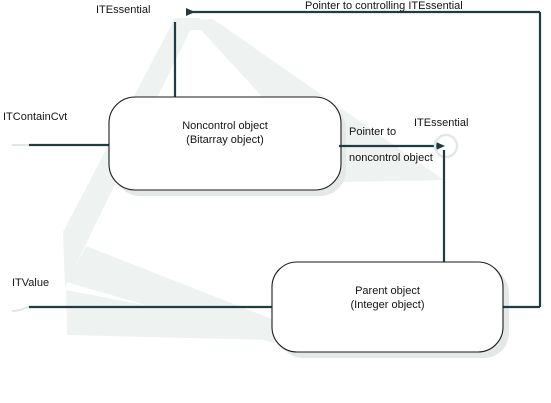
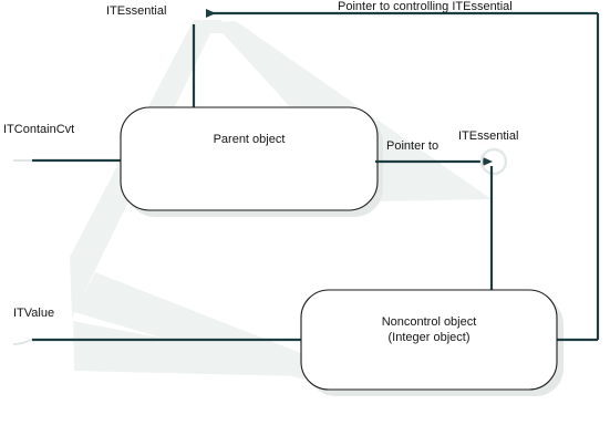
  ITEssential
  Pointer to controlling ITEssential
  ITContainCvt
- Noncontrol object
+ Parent object
- (Bitarray object)
  Pointer to
- noncontrol object
  ITEssential
  ITValue
- Parent object
+ Noncontrol object
  (Integer object)
